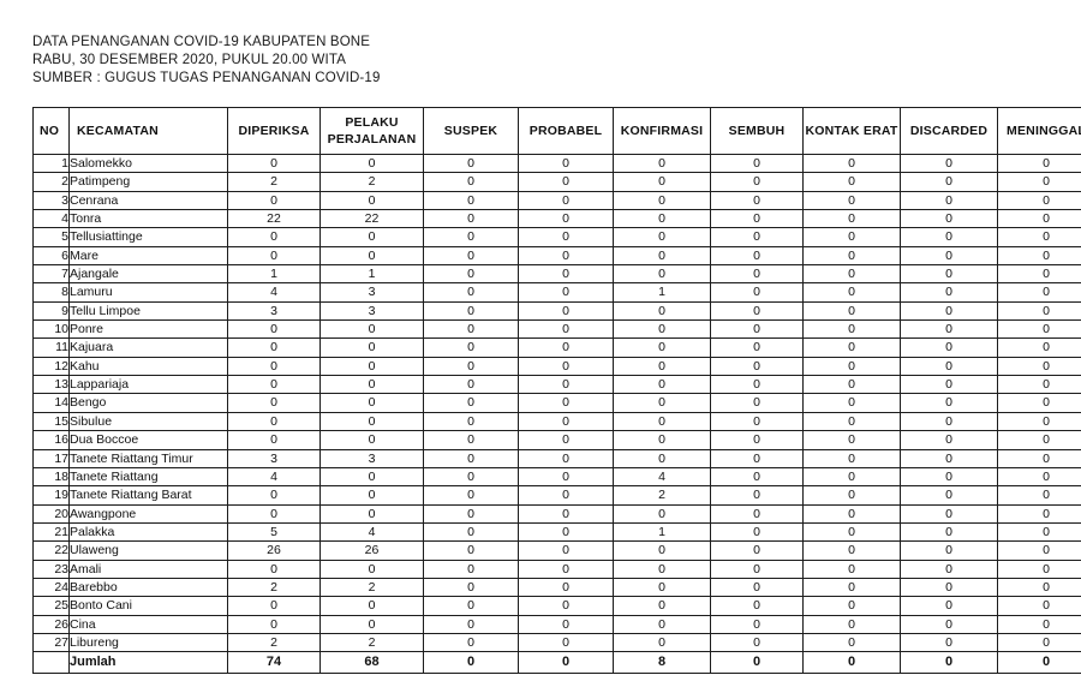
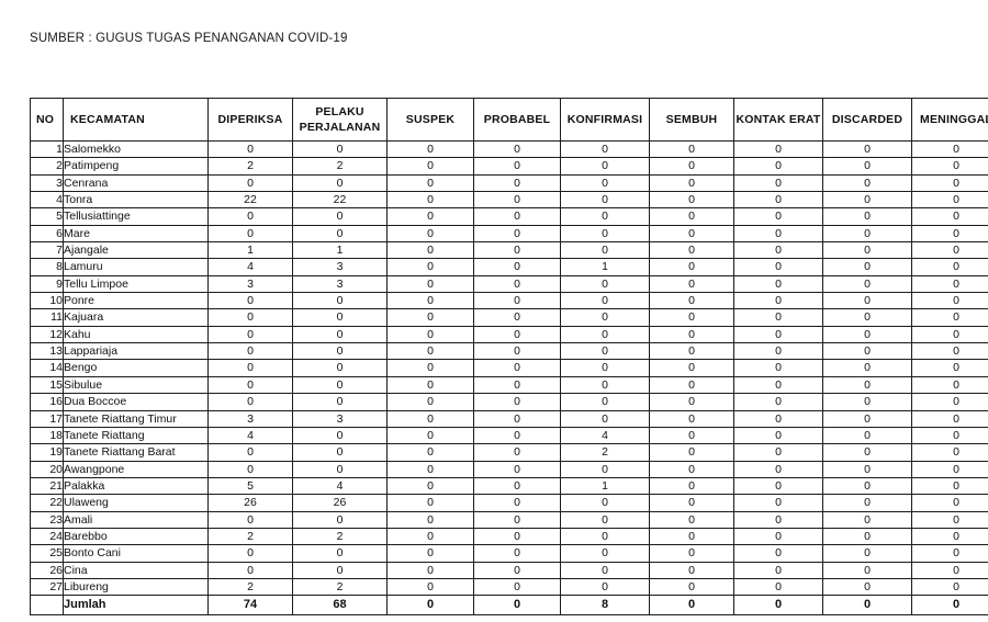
- DATA PENANGANAN COVID-19 KABUPATEN BONE
- RABU, 30 DESEMBER 2020, PUKUL 20.00 WITA
  SUMBER : GUGUS TUGAS PENANGANAN COVID-19
  NO	KECAMATAN	DIPERIKSA	PELAKU PERJALANAN	SUSPEK	PROBABEL	KONFIRMASI	SEMBUH	KONTAK ERAT	DISCARDED	MENINGGA
  1	Salomekko	0	0	0	0	0	0	0	0	0
  2	Patimpeng	2	2	0	0	0	0	0	0	0
  3	Cenrana	0	0	0	0	0	0	0	0	0
  4	Tonra	22	22	0	0	0	0	0	0	0
  5	Tellusiattinge	0	0	0	0	0	0	0	0	0
  6	Mare	0	0	0	0	0	0	0	0	0
  7	Ajangale	1	1	0	0	0	0	0	0	0
  8	Lamuru	4	3	0	0	1	0	0	0	0
  9	Tellu Limpoe	3	3	0	0	0	0	0	0	0
  10	Ponre	0	0	0	0	0	0	0	0	0
  11	Kajuara	0	0	0	0	0	0	0	0	0
  12	Kahu	0	0	0	0	0	0	0	0	0
  13	Lappariaja	0	0	0	0	0	0	0	0	0
  14	Bengo	0	0	0	0	0	0	0	0	0
  15	Sibulue	0	0	0	0	0	0	0	0	0
  16	Dua Boccoe	0	0	0	0	0	0	0	0	0
  17	Tanete Riattang Timur	3	3	0	0	0	0	0	0	0
  18	Tanete Riattang	4	0	0	0	4	0	0	0	0
  19	Tanete Riattang Barat	0	0	0	0	2	0	0	0	0
  20	Awangpone	0	0	0	0	0	0	0	0	0
  21	Palakka	5	4	0	0	1	0	0	0	0
  22	Ulaweng	26	26	0	0	0	0	0	0	0
  23	Amali	0	0	0	0	0	0	0	0	0
  24	Barebbo	2	2	0	0	0	0	0	0	0
  25	Bonto Cani	0	0	0	0	0	0	0	0	0
  26	Cina	0	0	0	0	0	0	0	0	0
  27	Libureng	2	2	0	0	0	0	0	0	0
  	Jumlah	74	68	0	0	8	0	0	0	0
